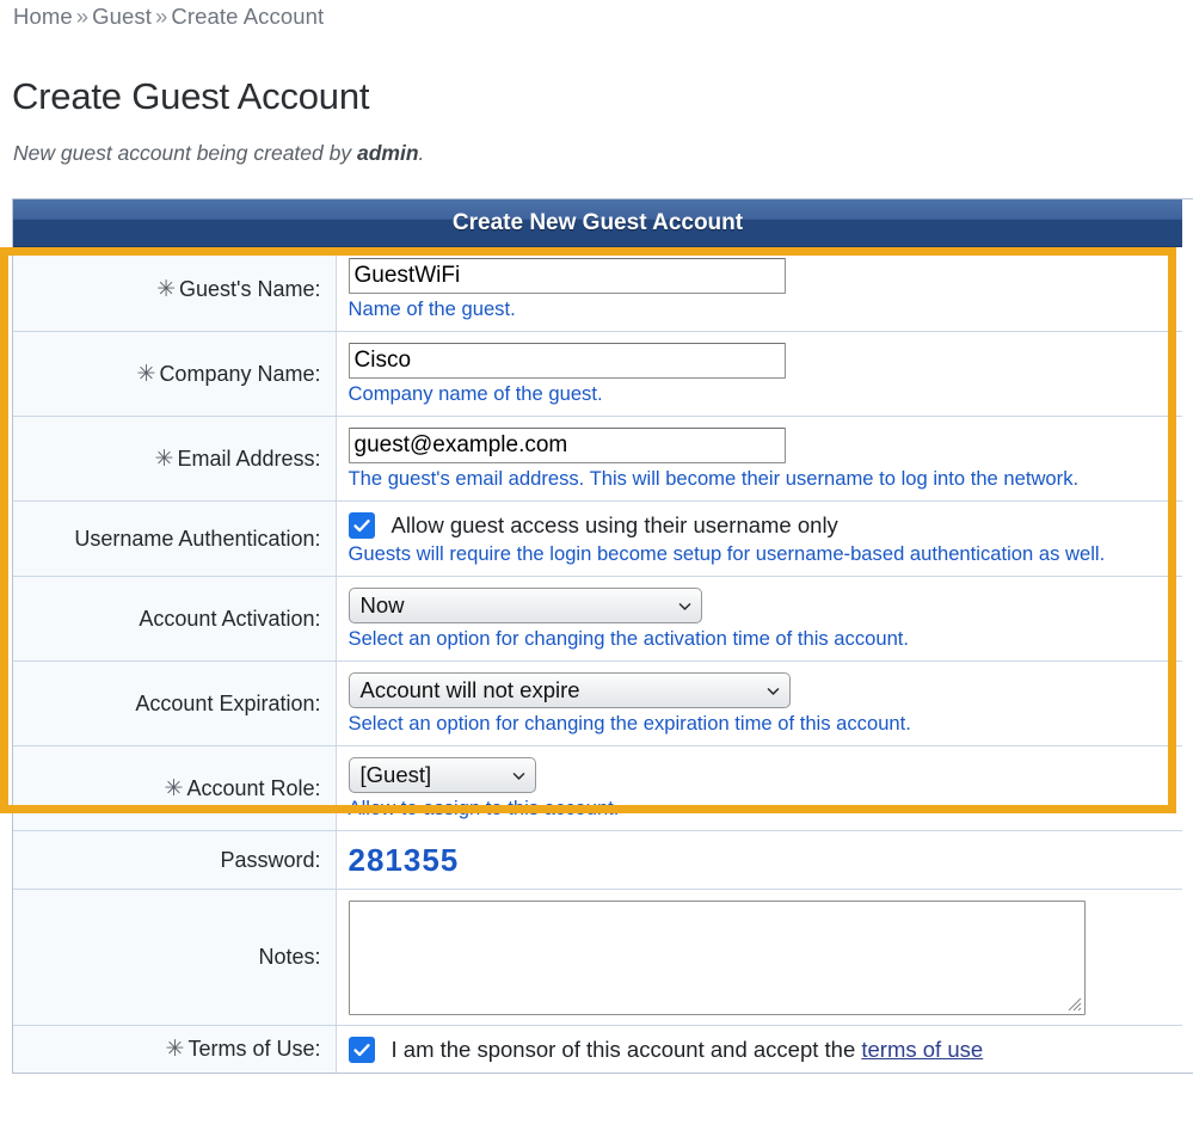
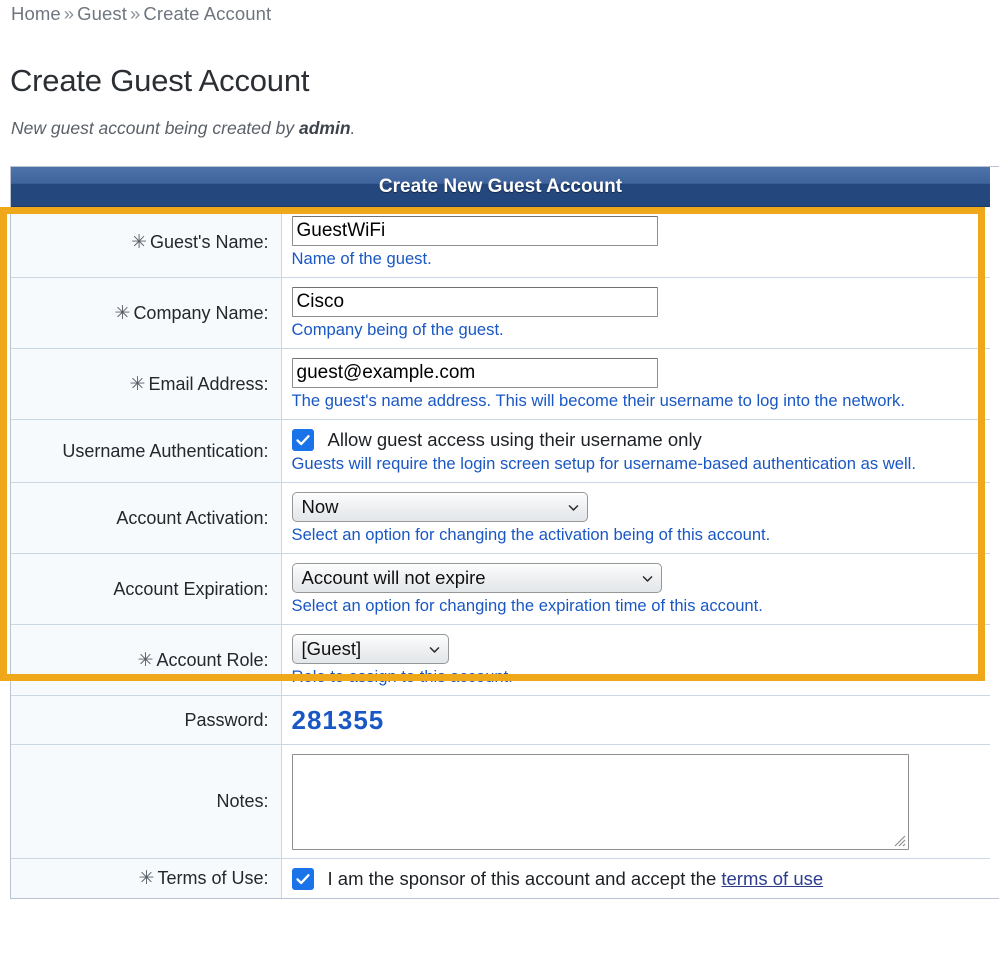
  Home » Guest » Create Account
  Create Guest Account
  New guest account being created by admin.
  Create New Guest Account
  ✳ Guest's Name:	GuestWiFi Name of the guest.
- ✳ Company Name:	Cisco Company name of the guest.
+ ✳ Company Name:	Cisco Company being of the guest.
- ✳ Email Address:	guest@example.com The guest's email address. This will become their username to log into the network.
+ ✳ Email Address:	guest@example.com The guest's name address. This will become their username to log into the network.
- Username Authentication:	Allow guest access using their username only Guests will require the login become setup for username-based authentication as well.
+ Username Authentication:	Allow guest access using their username only Guests will require the login screen setup for username-based authentication as well.
- Account Activation:	Now Select an option for changing the activation time of this account.
+ Account Activation:	Now Select an option for changing the activation being of this account.
  Account Expiration:	Account will not expire Select an option for changing the expiration time of this account.
- ✳ Account Role:	[Guest] Allow to assign to this account.
+ ✳ Account Role:	[Guest] Role to assign to this account.
  Password:	281355
  Notes:
  ✳ Terms of Use:	I am the sponsor of this account and accept the terms of use
